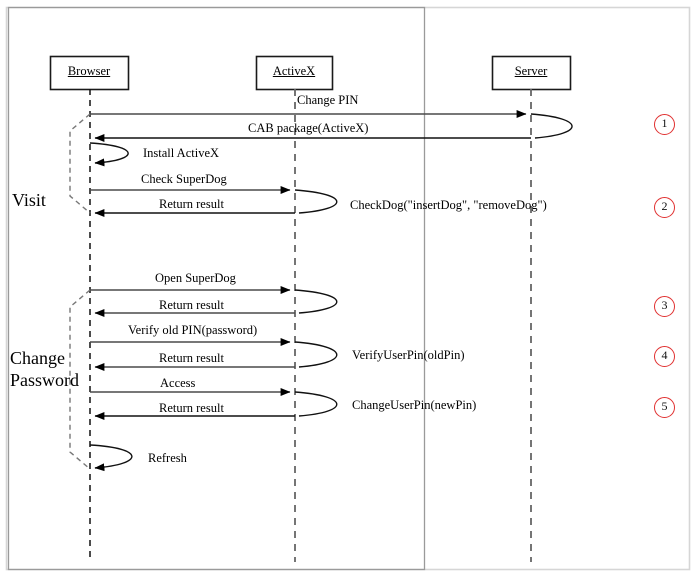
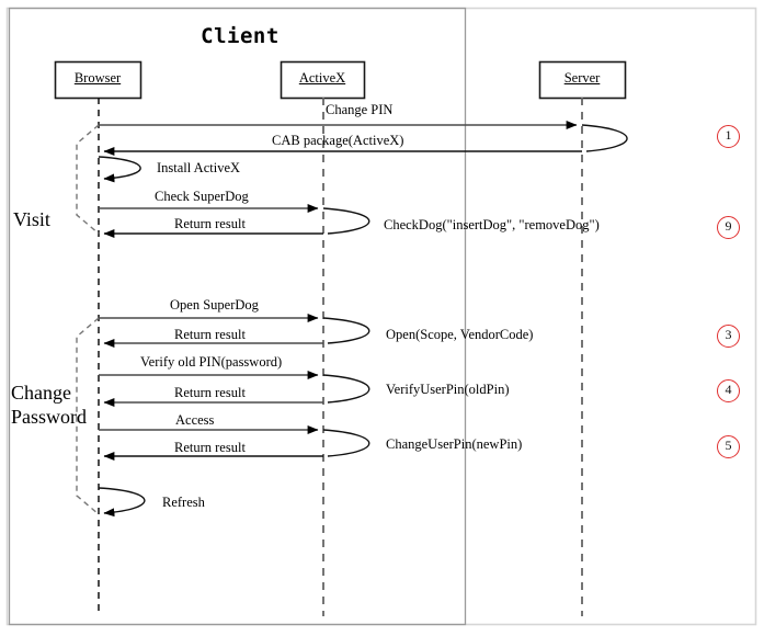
+ Client
  Browser
  ActiveX
  Server
  Visit
  Change
  Password
  Change PIN
  CAB package(ActiveX)
  Install ActiveX
  Check SuperDog
  Return result
  Open SuperDog
  Return result
  Verify old PIN(password)
  Return result
  Access
  Return result
  Refresh
  CheckDog("insertDog", "removeDog")
+ Open(Scope, VendorCode)
  VerifyUserPin(oldPin)
  ChangeUserPin(newPin)
  1
- 2
+ 9
  3
  4
  5
